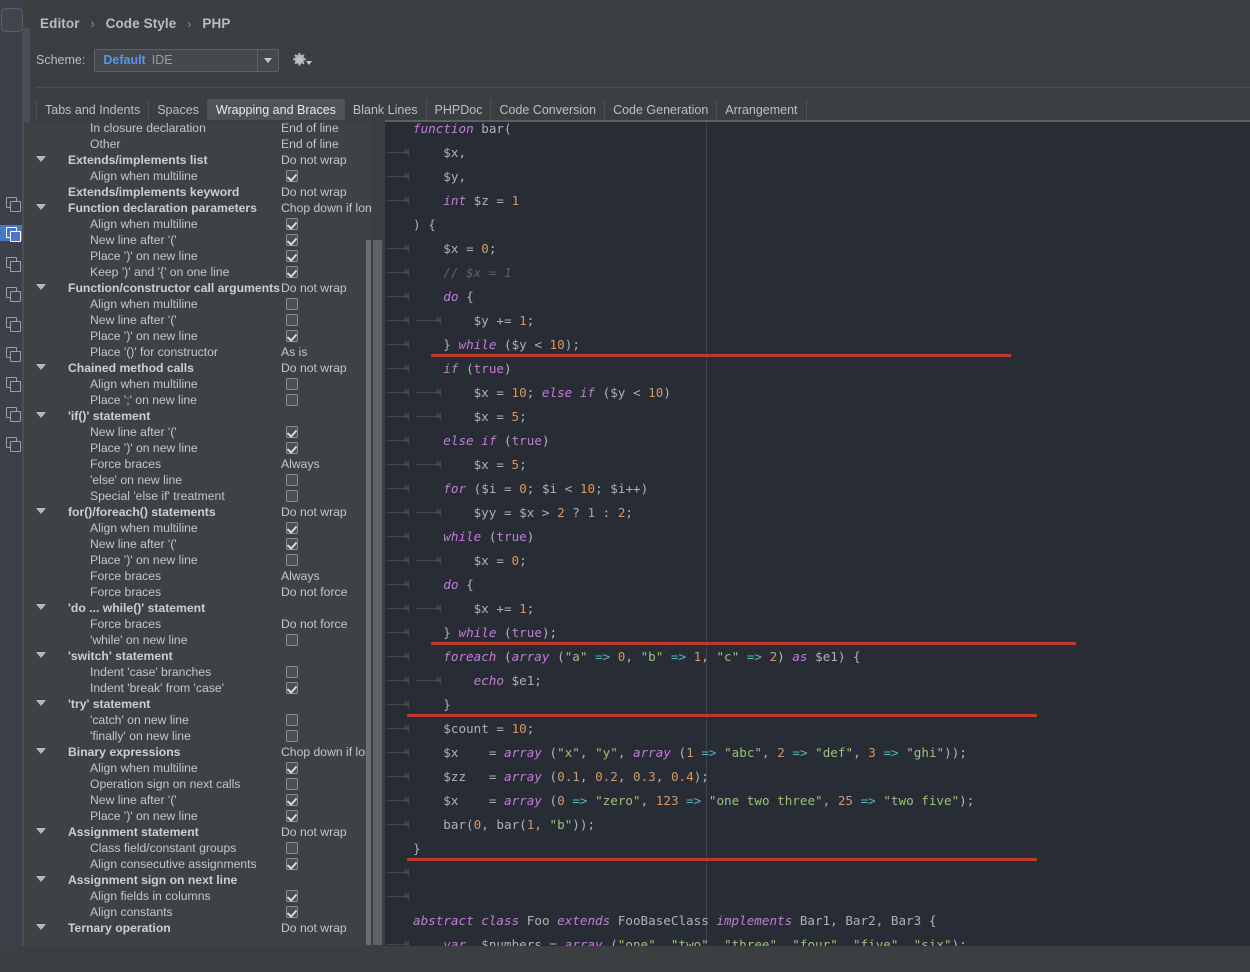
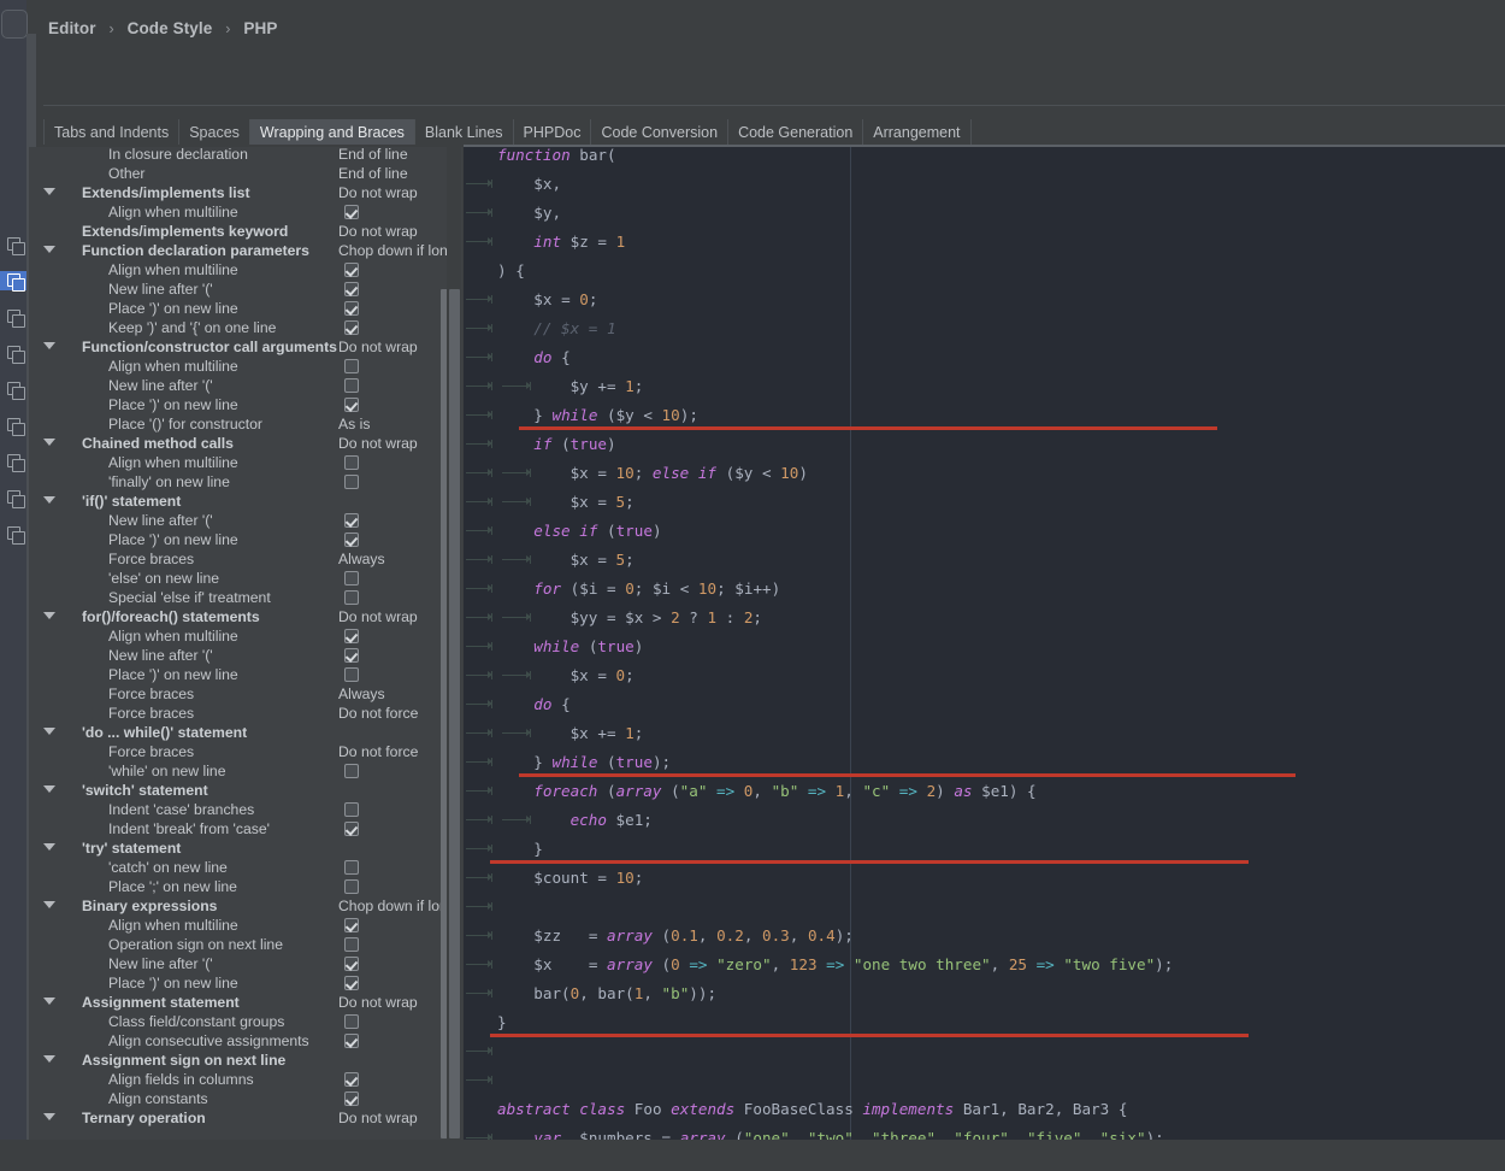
  Editor › Code Style › PHP
- Scheme:
- Default
- IDE
  Tabs and Indents
  Spaces
  Wrapping and Braces
  Blank Lines
  PHPDoc
  Code Conversion
  Code Generation
  Arrangement
  In closure declaration
  End of line
  Other
  End of line
  Extends/implements list
  Do not wrap
  Align when multiline
  Extends/implements keyword
  Do not wrap
  Function declaration parameters
  Chop down if lon
  Align when multiline
  New line after '('
  Place ')' on new line
  Keep ')' and '{' on one line
  Function/constructor call arguments
  Do not wrap
  Align when multiline
  New line after '('
  Place ')' on new line
  Place '()' for constructor
  As is
  Chained method calls
  Do not wrap
  Align when multiline
- Place ';' on new line
+ 'finally' on new line
  'if()' statement
  New line after '('
  Place ')' on new line
  Force braces
  Always
  'else' on new line
  Special 'else if' treatment
  for()/foreach() statements
  Do not wrap
  Align when multiline
  New line after '('
  Place ')' on new line
  Force braces
  Always
  Force braces
  Do not force
  'do ... while()' statement
  Force braces
  Do not force
  'while' on new line
  'switch' statement
  Indent 'case' branches
  Indent 'break' from 'case'
  'try' statement
  'catch' on new line
- 'finally' on new line
+ Place ';' on new line
  Binary expressions
  Chop down if lo
  Align when multiline
- Operation sign on next calls
+ Operation sign on next line
  New line after '('
  Place ')' on new line
  Assignment statement
  Do not wrap
  Class field/constant groups
  Align consecutive assignments
  Assignment sign on next line
  Align fields in columns
  Align constants
  Ternary operation
  Do not wrap
  function bar(
  $x,
  $y,
  int $z = 1
  ) {
  $x = 0;
  // $x = 1
  do {
  $y += 1;
  } while ($y < 10);
  if (true)
  $x = 10; else if ($y < 10)
  $x = 5;
  else if (true)
  $x = 5;
  for ($i = 0; $i < 10; $i++)
  $yy = $x > 2 ? 1 : 2;
  while (true)
  $x = 0;
  do {
  $x += 1;
  } while (true);
  foreach (array ("a" => 0, "b" => 1, "c" => 2) as $e1) {
  echo $e1;
  }
  $count = 10;
- $x = array ("x", "y", array (1 => "abc", 2 => "def", 3 => "ghi"));
  $zz = array (0.1, 0.2, 0.3, 0.4);
  $x = array (0 => "zero", 123 => "one two three", 25 => "two five");
  bar(0, bar(1, "b"));
  }
  abstract class Foo extends FooBaseClass implements Bar1, Bar2, Bar3 {
  var $numbers = array ("one" "two" "three" "four" "five" "six");
